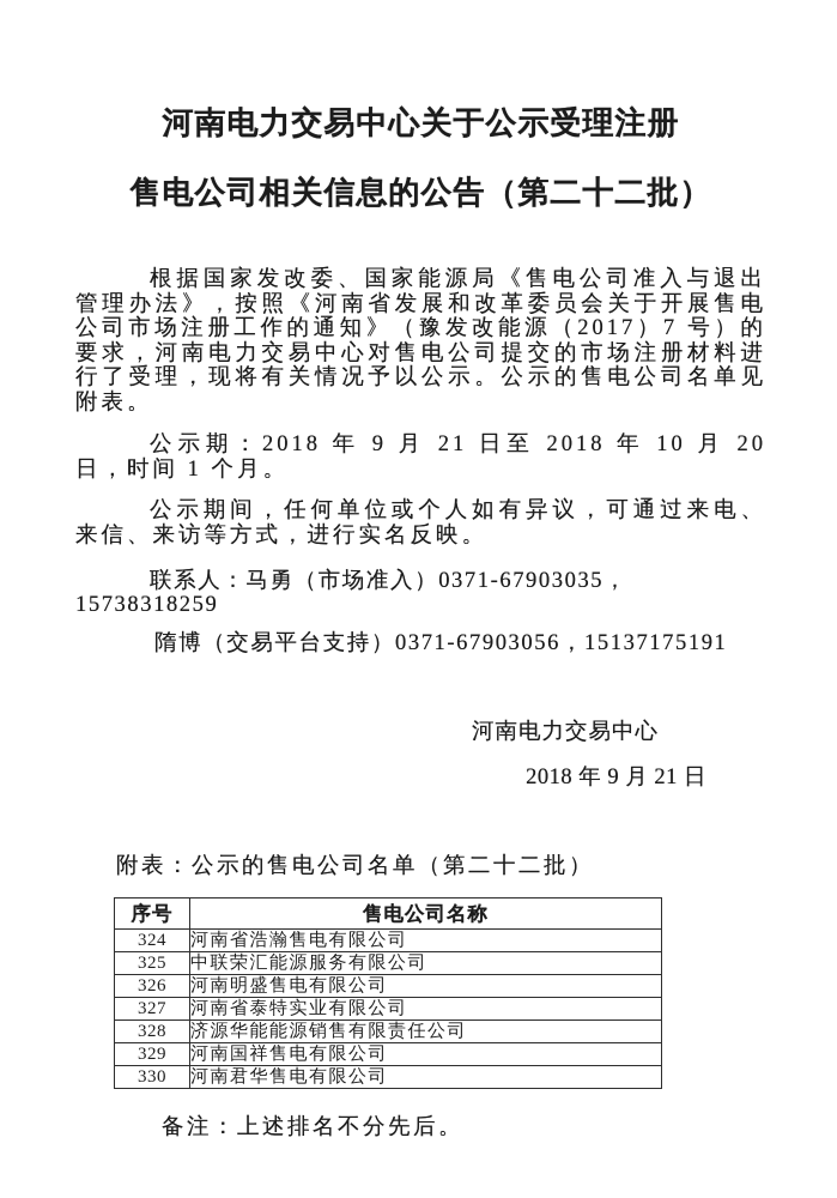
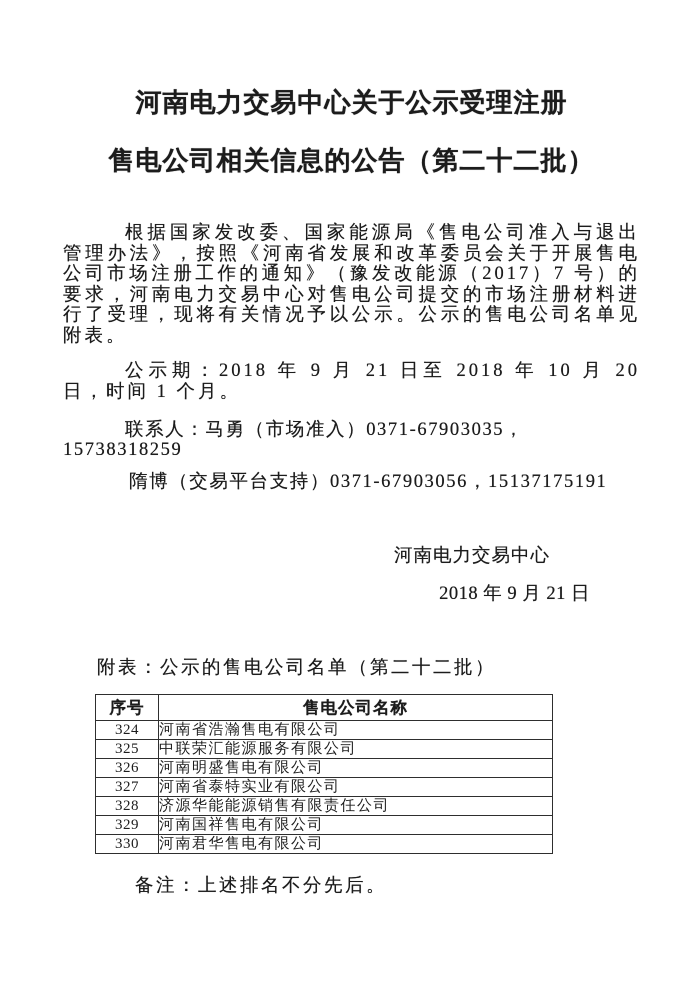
  河南电力交易中心关于公示受理注册
  售电公司相关信息的公告（第二十二批）
  根据国家发改委、国家能源局《售电公司准入与退出管理办法》，按照《河南省发展和改革委员会关于开展售电公司市场注册工作的通知》（豫发改能源（2017）7 号）的要求，河南电力交易中心对售电公司提交的市场注册材料进行了受理，现将有关情况予以公示。公示的售电公司名单见附表。
  公示期：2018 年 9 月 21 日至 2018 年 10 月 20 日，时间 1 个月。
- 公示期间，任何单位或个人如有异议，可通过来电、来信、来访等方式，进行实名反映。
  联系人：马勇（市场准入）0371-67903035，15738318259
  隋博（交易平台支持）0371-67903056，15137175191
  河南电力交易中心
  2018 年 9 月 21 日
  附表：公示的售电公司名单（第二十二批）
  序号	售电公司名称
  324	河南省浩瀚售电有限公司
  325	中联荣汇能源服务有限公司
  326	河南明盛售电有限公司
  327	河南省泰特实业有限公司
  328	济源华能能源销售有限责任公司
  329	河南国祥售电有限公司
  330	河南君华售电有限公司
  备注：上述排名不分先后。
